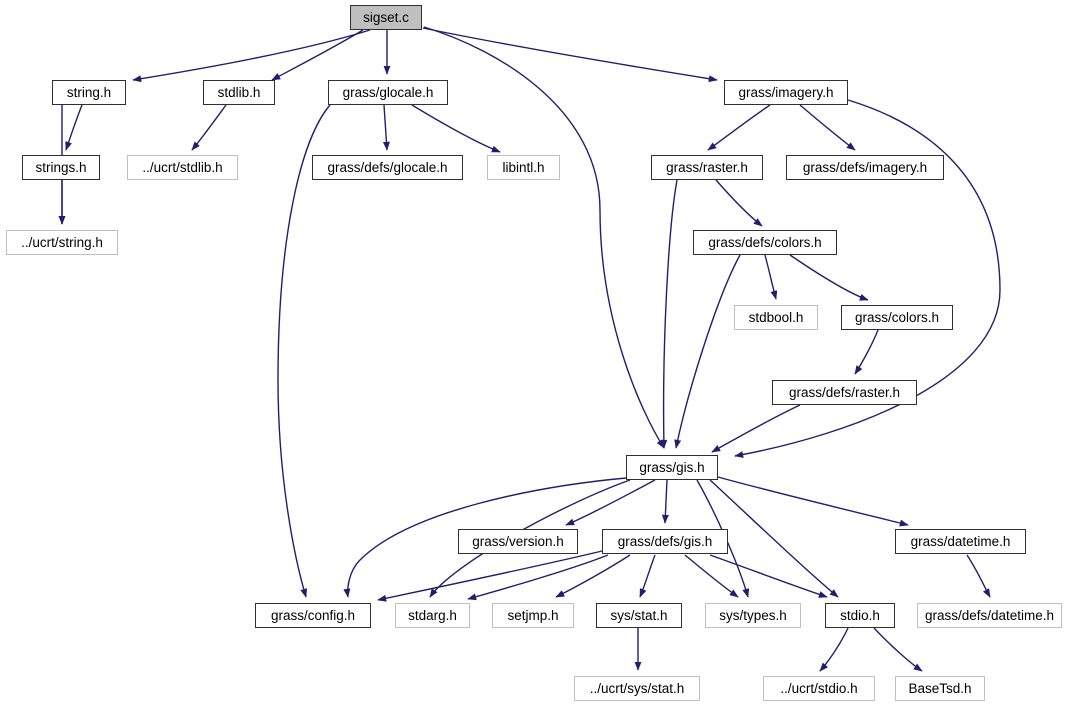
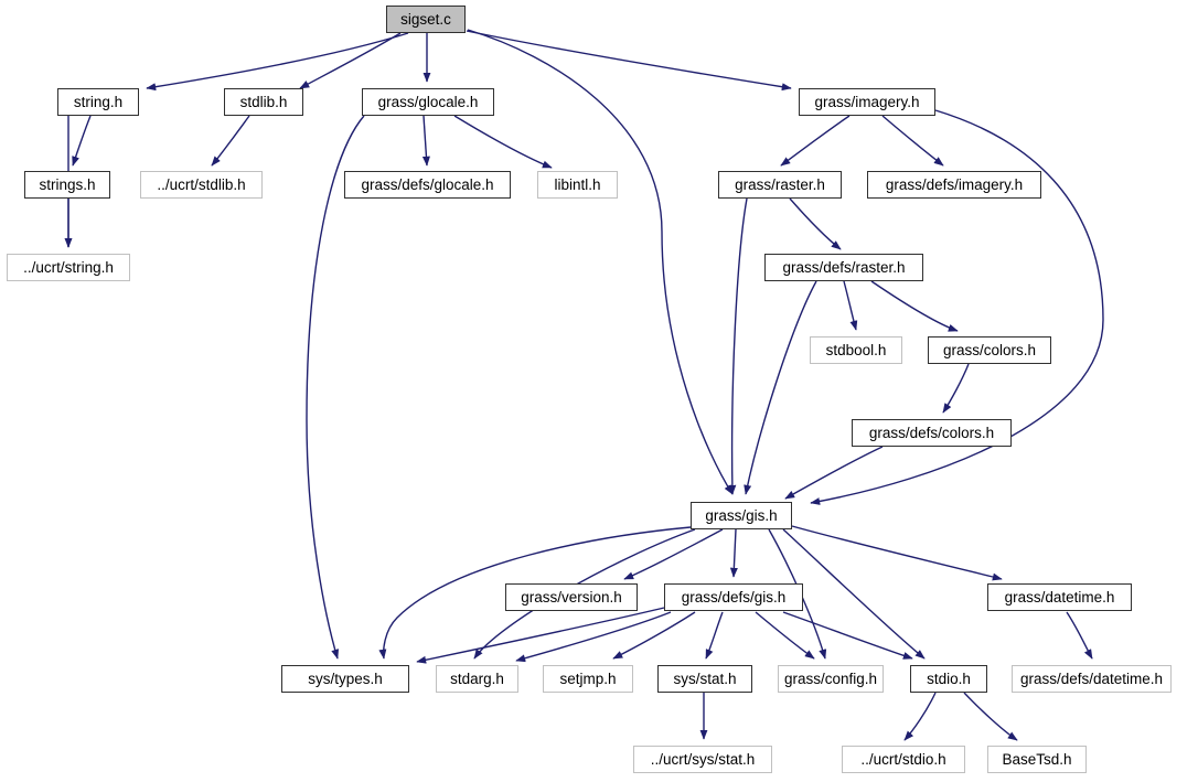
  sigset.c
  string.h
  stdlib.h
  grass/glocale.h
  grass/imagery.h
  strings.h
  ../ucrt/stdlib.h
  grass/defs/glocale.h
  libintl.h
  grass/raster.h
  grass/defs/imagery.h
  ../ucrt/string.h
- grass/defs/colors.h
+ grass/defs/raster.h
  stdbool.h
  grass/colors.h
- grass/defs/raster.h
+ grass/defs/colors.h
  grass/gis.h
  grass/version.h
  grass/defs/gis.h
  grass/datetime.h
- grass/config.h
+ sys/types.h
  stdarg.h
  setjmp.h
  sys/stat.h
- sys/types.h
+ grass/config.h
  stdio.h
  grass/defs/datetime.h
  ../ucrt/sys/stat.h
  ../ucrt/stdio.h
  BaseTsd.h
